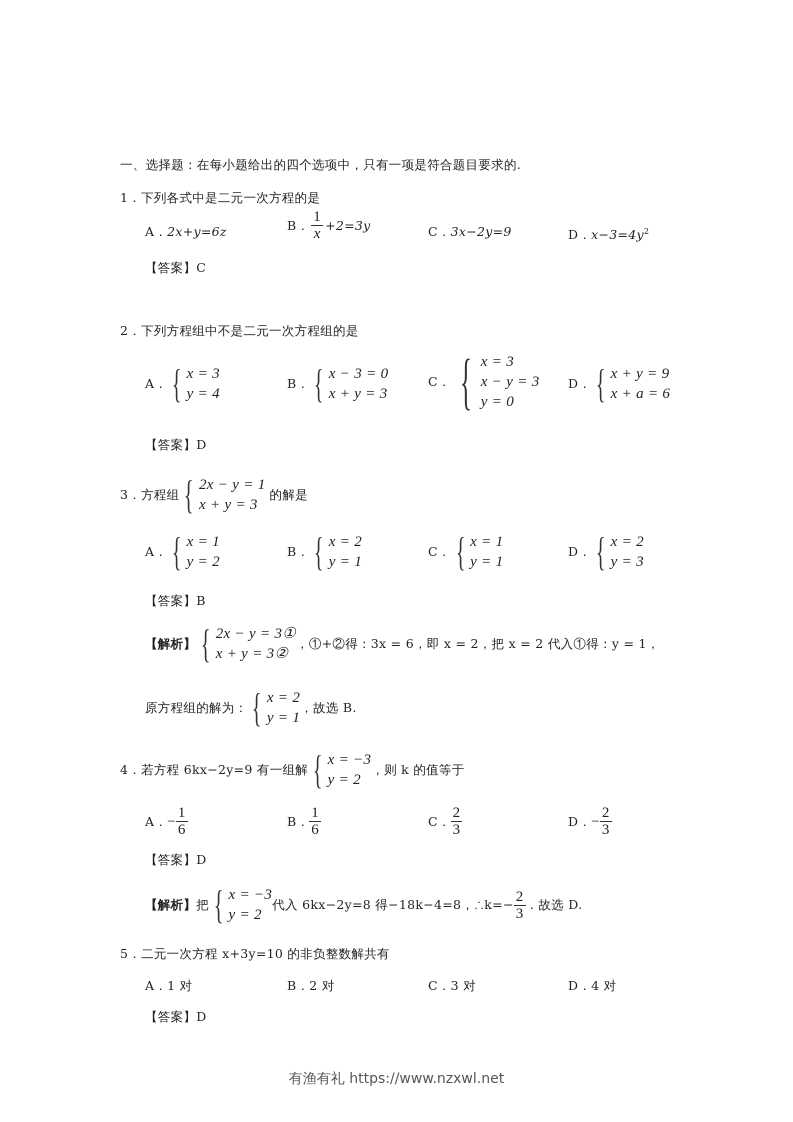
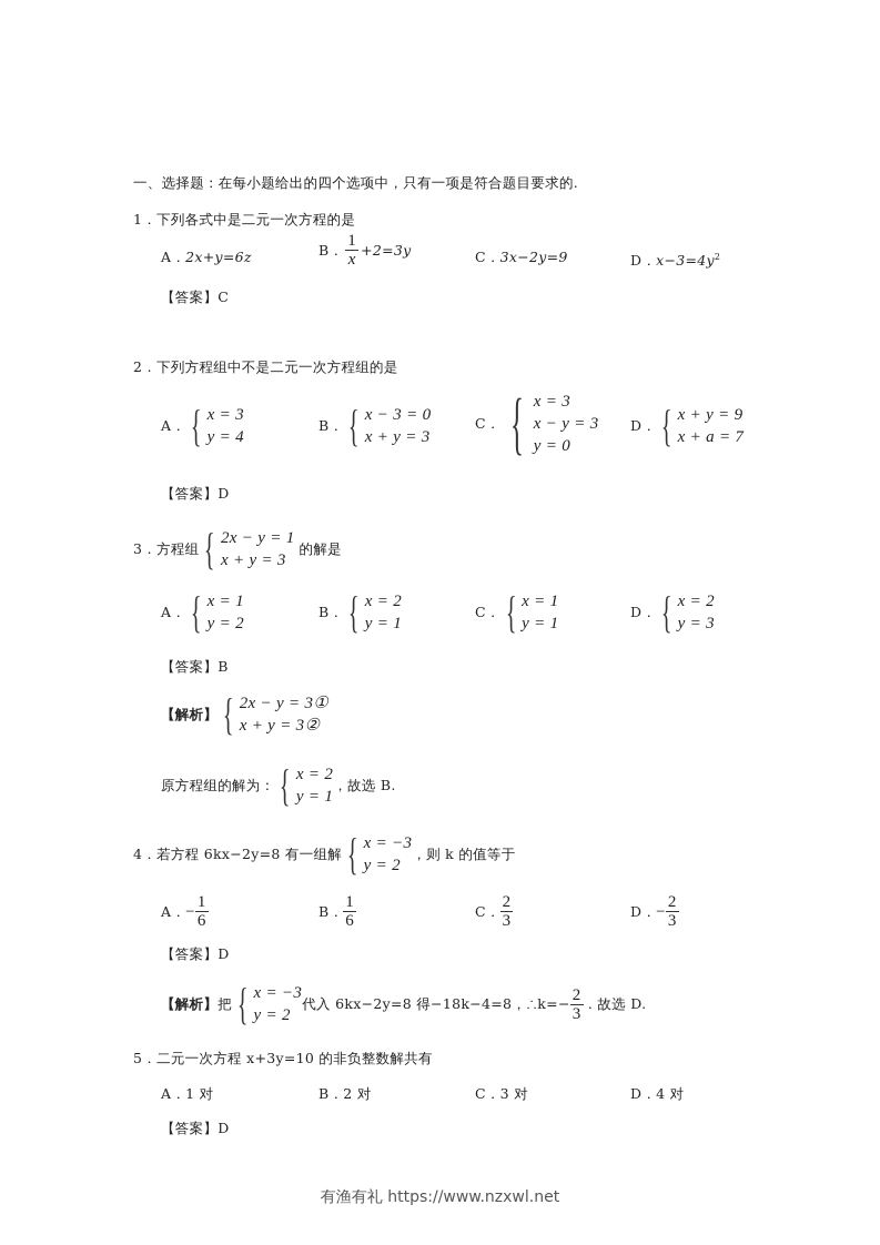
  一、选择题：在每小题给出的四个选项中，只有一项是符合题目要求的.
  1．下列各式中是二元一次方程的是
  A．2x+y=6z
  B．
  1
  x
  +2=3y
  C．3x−2y=9
  D．x−3=4y2
  【答案】C
  2．下列方程组中不是二元一次方程组的是
  A．
  {
  x = 3
  y = 4
  B．
  {
  x − 3 = 0
  x + y = 3
  C．
  {
  x = 3
  x − y = 3
  y = 0
  D．
  {
  x + y = 9
- x + a = 6
+ x + a = 7
  【答案】D
  3．
  方程组
  {
  2x − y = 1
  x + y = 3
  的解是
  A．
  {
  x = 1
  y = 2
  B．
  {
  x = 2
  y = 1
  C．
  {
  x = 1
  y = 1
  D．
  {
  x = 2
  y = 3
  【答案】B
  【解析】
  {
  2x − y = 3①
  x + y = 3②
- ，①+②得：3x = 6，即 x = 2，把 x = 2 代入①得：y = 1，
  原方程组的解为：
  {
  x = 2
  y = 1
  ，故选 B.
  4．
- 若方程 6kx−2y=9 有一组解
+ 若方程 6kx−2y=8 有一组解
  {
  x = −3
  y = 2
  ，则 k 的值等于
  A．
  −
  1
  6
  B．
  1
  6
  C．
  2
  3
  D．
  −
  2
  3
  【答案】D
  【解析】
  把
  {
  x = −3
  y = 2
  代入 6kx−2y=8 得−18k−4=8，∴k=−
  2
  3
  ．故选 D.
  5．二元一次方程 x+3y=10 的非负整数解共有
  A．1 对
  B．2 对
  C．3 对
  D．4 对
  【答案】D
  有渔有礼 https://www.nzxwl.net
